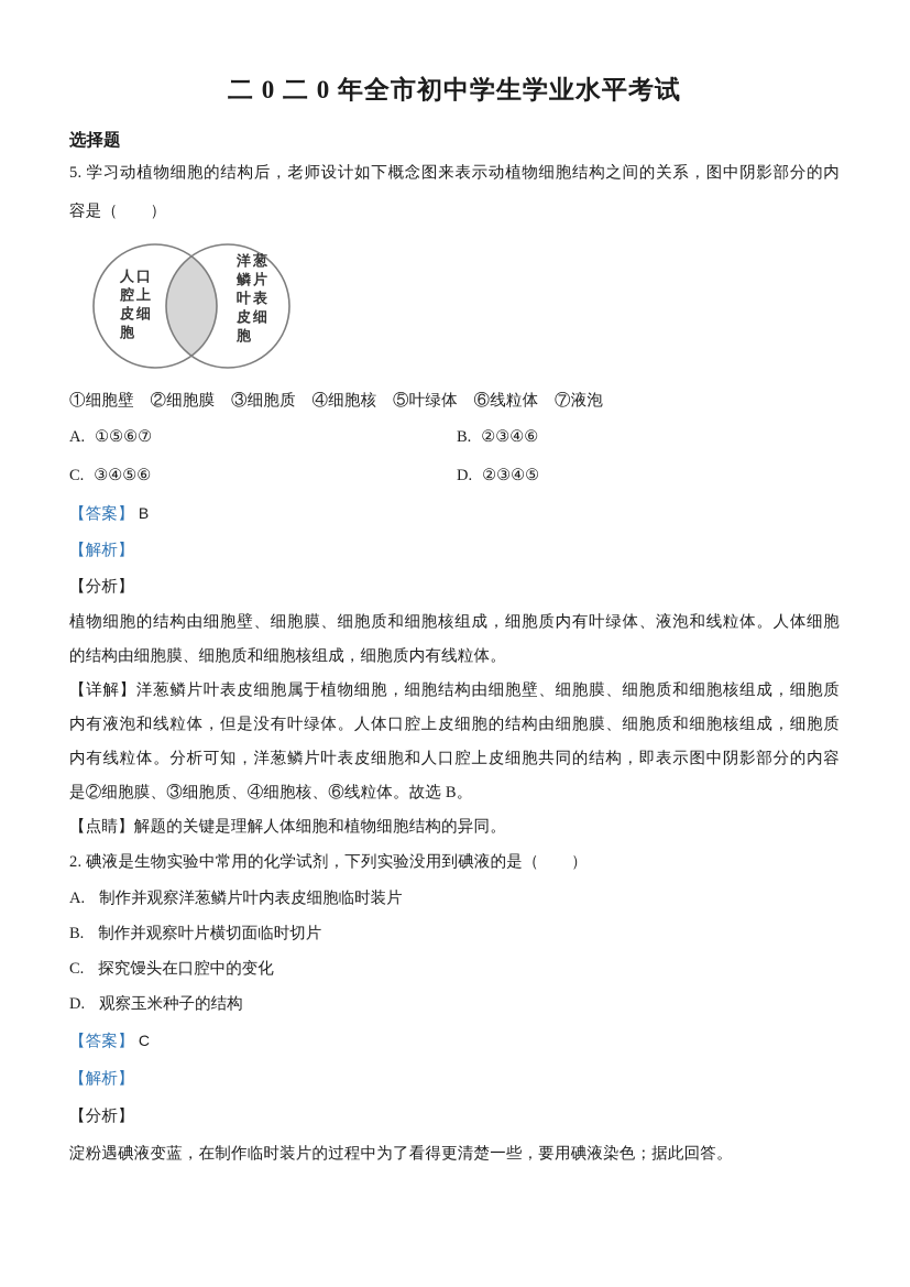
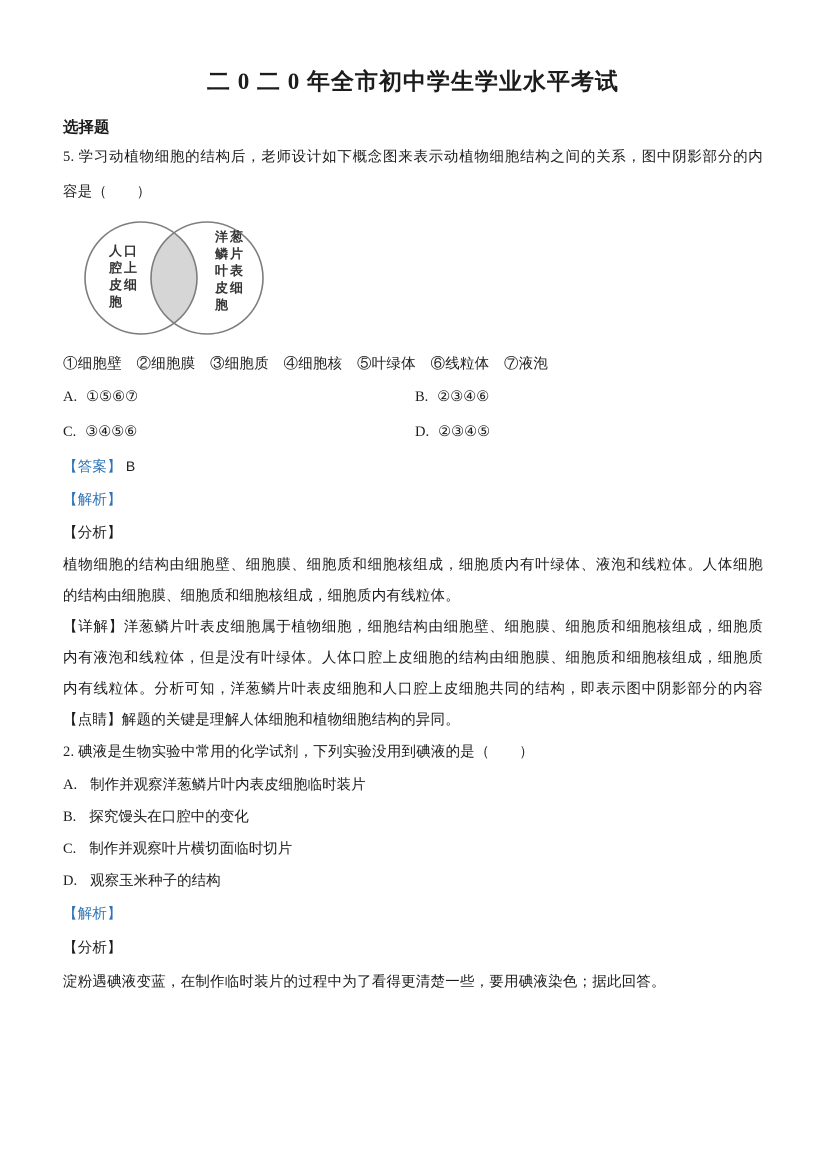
  二 0 二 0 年全市初中学生学业水平考试
  选择题
  5. 学习动植物细胞的结构后，老师设计如下概念图来表示动植物细胞结构之间的关系，图中阴影部分的内
  容是（ ）
  人口
  腔上
  皮细
  胞
  洋葱
  鳞片
  叶表
  皮细
  胞
  ①细胞壁 ②细胞膜 ③细胞质 ④细胞核 ⑤叶绿体 ⑥线粒体 ⑦液泡
  A.
  ①⑤⑥⑦
  B.
  ②③④⑥
  C.
  ③④⑤⑥
  D.
  ②③④⑤
  【答案】 B
  【解析】
  【分析】
  植物细胞的结构由细胞壁、细胞膜、细胞质和细胞核组成，细胞质内有叶绿体、液泡和线粒体。人体细胞
  的结构由细胞膜、细胞质和细胞核组成，细胞质内有线粒体。
  【详解】洋葱鳞片叶表皮细胞属于植物细胞，细胞结构由细胞壁、细胞膜、细胞质和细胞核组成，细胞质
  内有液泡和线粒体，但是没有叶绿体。人体口腔上皮细胞的结构由细胞膜、细胞质和细胞核组成，细胞质
  内有线粒体。分析可知，洋葱鳞片叶表皮细胞和人口腔上皮细胞共同的结构，即表示图中阴影部分的内容
- 是②细胞膜、③细胞质、④细胞核、⑥线粒体。故选 B。
  【点睛】解题的关键是理解人体细胞和植物细胞结构的异同。
  2. 碘液是生物实验中常用的化学试剂，下列实验没用到碘液的是（ ）
  A.
  制作并观察洋葱鳞片叶内表皮细胞临时装片
  B.
- 制作并观察叶片横切面临时切片
+ 探究馒头在口腔中的变化
  C.
- 探究馒头在口腔中的变化
+ 制作并观察叶片横切面临时切片
  D.
  观察玉米种子的结构
- 【答案】 C
  【解析】
  【分析】
  淀粉遇碘液变蓝，在制作临时装片的过程中为了看得更清楚一些，要用碘液染色；据此回答。
